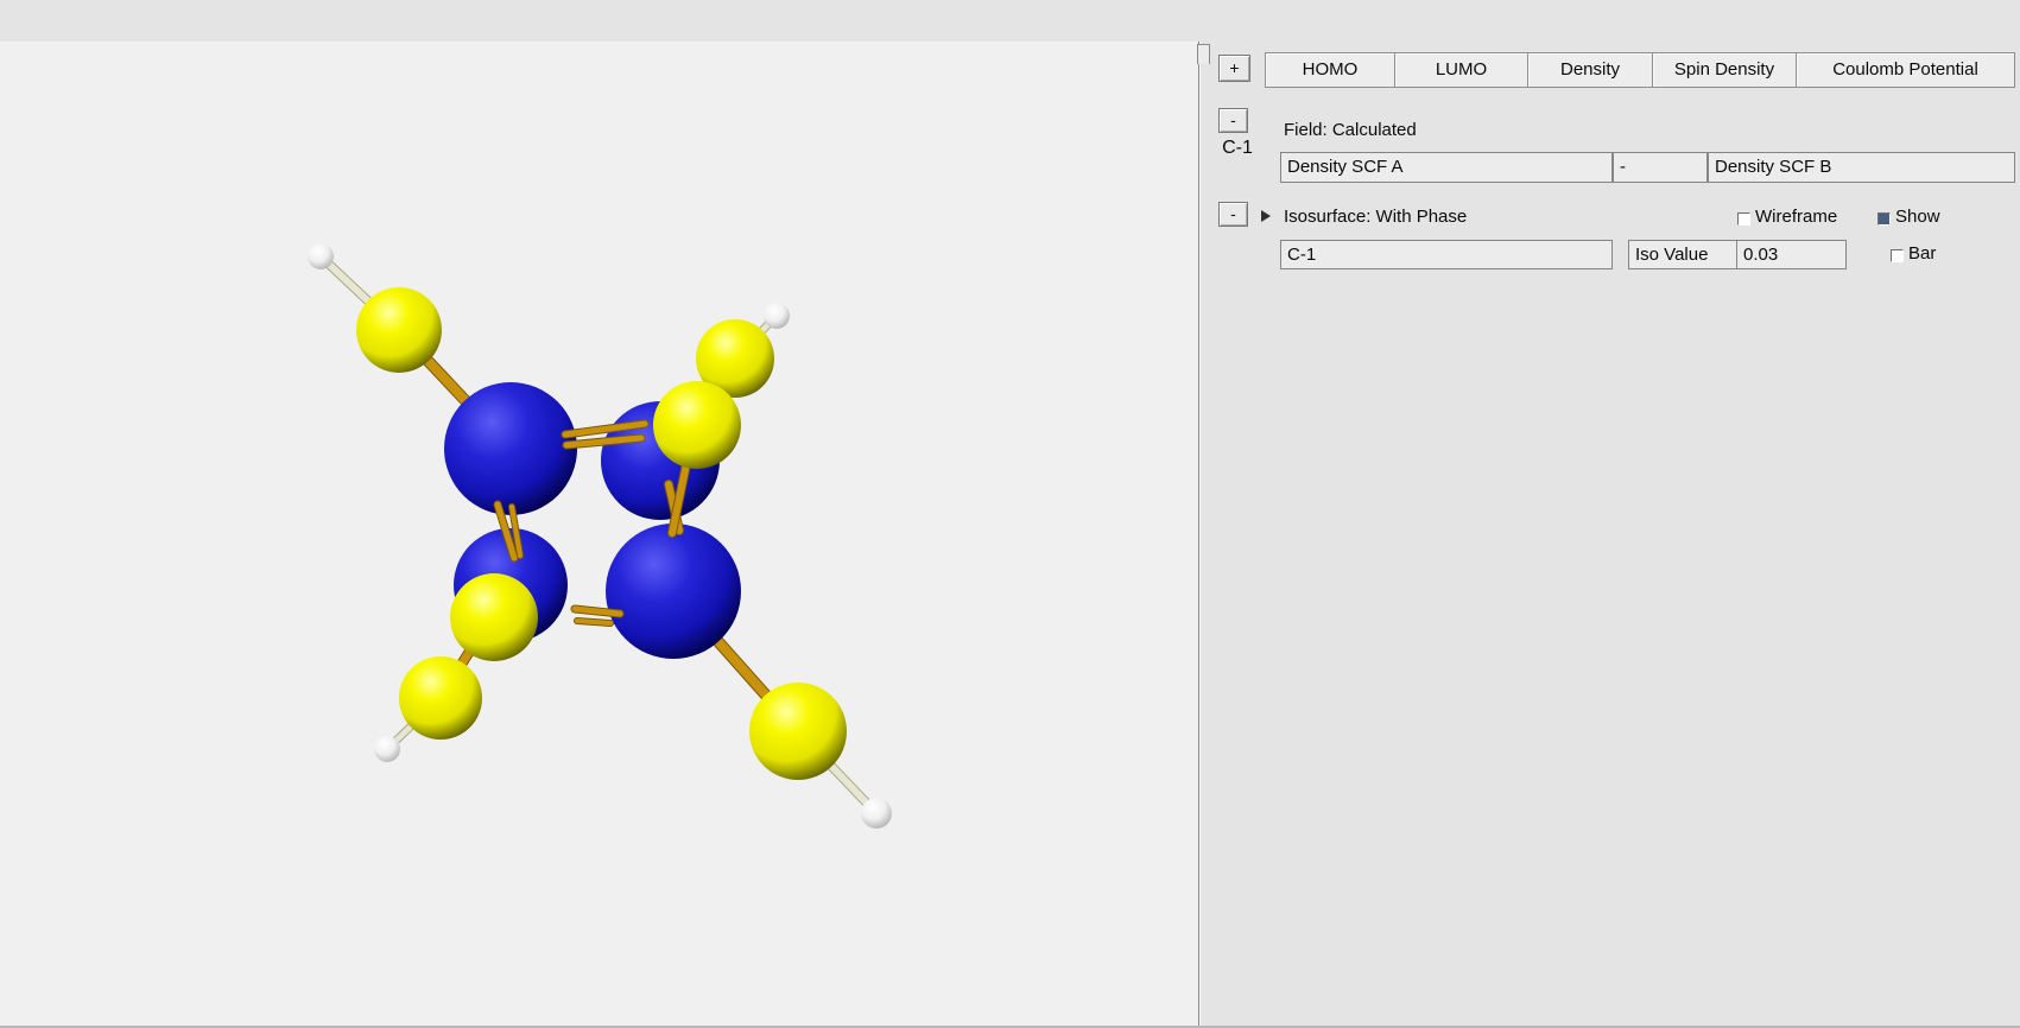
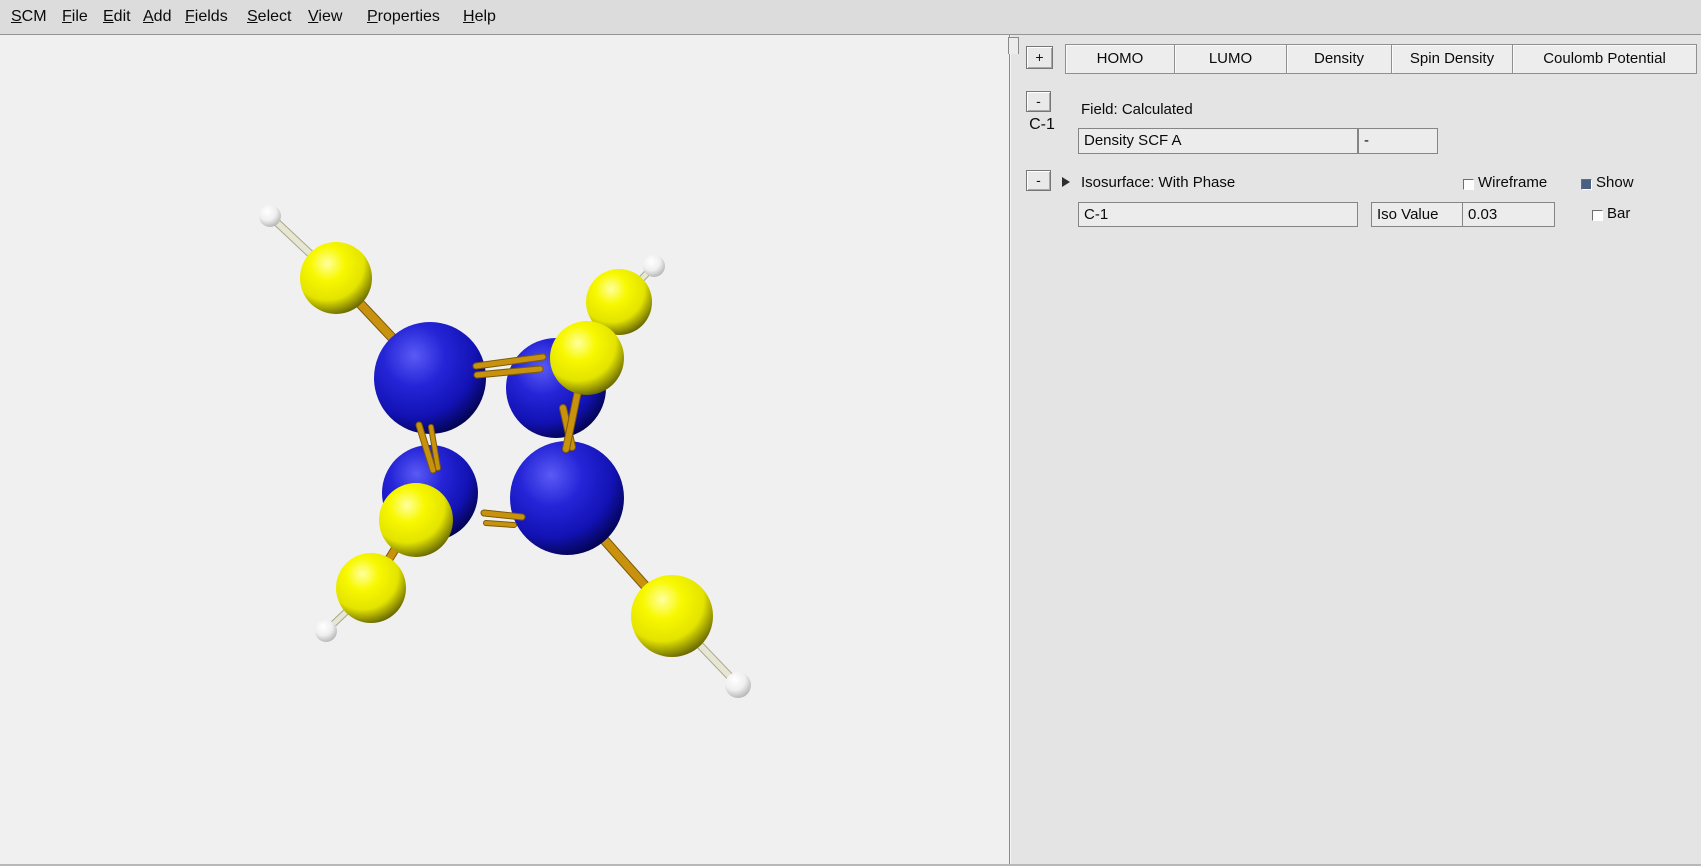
+ SCM
+ File
+ Edit
+ Add
+ Fields
+ Select
+ View
+ Properties
+ Help
  +
  HOMO
  LUMO
  Density
  Spin Density
  Coulomb Potential
  -
  C-1
  Field: Calculated
  Density SCF A
  -
- Density SCF B
  -
  Isosurface: With Phase
  Wireframe
  Show
  C-1
  Iso Value
  0.03
  Bar
